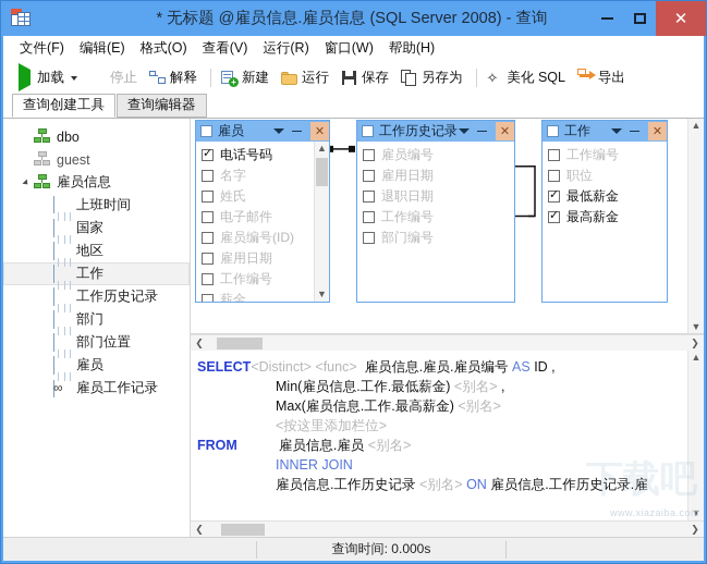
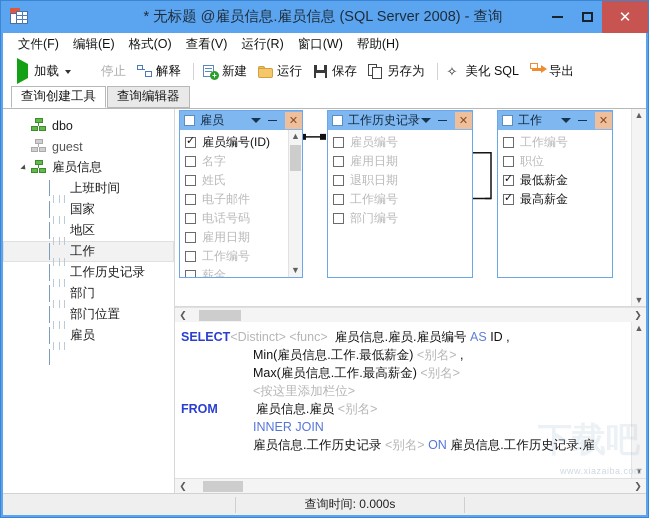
  * 无标题 @雇员信息.雇员信息 (SQL Server 2008) - 查询
  ✕
  文件(F)
  编辑(E)
  格式(O)
  查看(V)
  运行(R)
  窗口(W)
  帮助(H)
  加载
  停止
  解释
  +
  新建
  运行
  保存
  另存为
  ✧
  美化 SQL
  导出
  查询创建工具
  查询编辑器
  dbo
  guest
  雇员信息
  上班时间
  国家
  地区
  工作
  工作历史记录
  部门
  部门位置
  雇员
- ∞
- 雇员工作记录
  雇员
  ✕
- 电话号码
+ 雇员编号(ID)
  名字
  姓氏
  电子邮件
- 雇员编号(ID)
+ 电话号码
  雇用日期
  工作编号
  薪金
  ▲
  ▼
  工作历史记录
  ✕
  雇员编号
  雇用日期
  退职日期
  工作编号
  部门编号
  工作
  ✕
  工作编号
  职位
  最低薪金
  最高薪金
  ▲
  ▼
  ❮
  ❯
  SELECT<Distinct> <func> 雇员信息.雇员.雇员编号 AS ID ,
  Min(雇员信息.工作.最低薪金) <别名> ,
  Max(雇员信息.工作.最高薪金) <别名>
  <按这里添加栏位>
  FROM 雇员信息.雇员 <别名>
  INNER JOIN
  雇员信息.工作历史记录 <别名> ON 雇员信息.工作历史记录.雇
  ▲
  ▼
  下载吧
  www.xiazaiba.com
  ❮
  ❯
  查询时间: 0.000s
